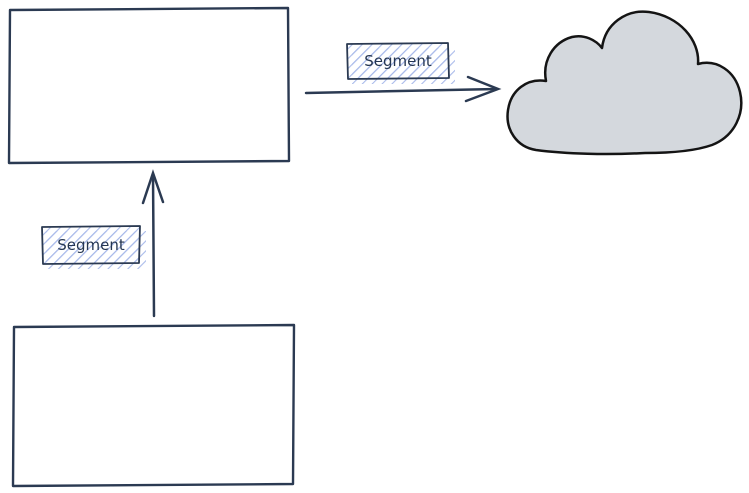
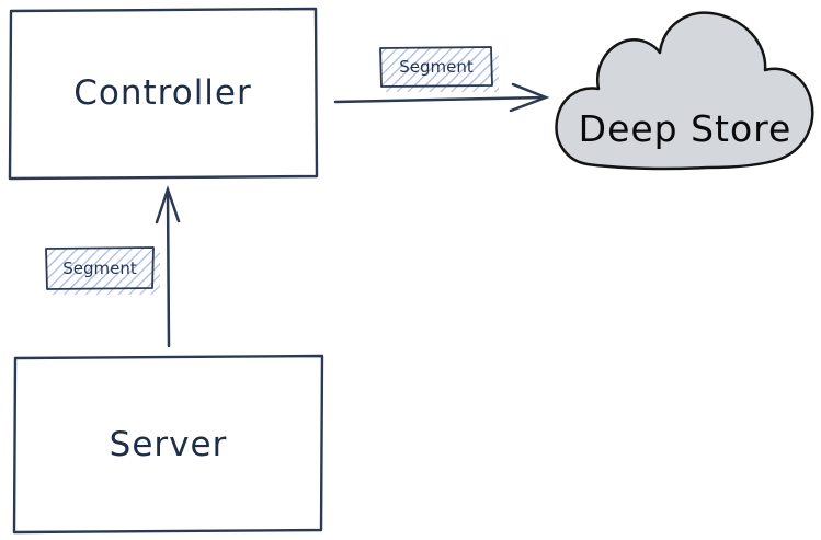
+ Controller
+ Server
+ Deep Store
  Segment
  Segment
